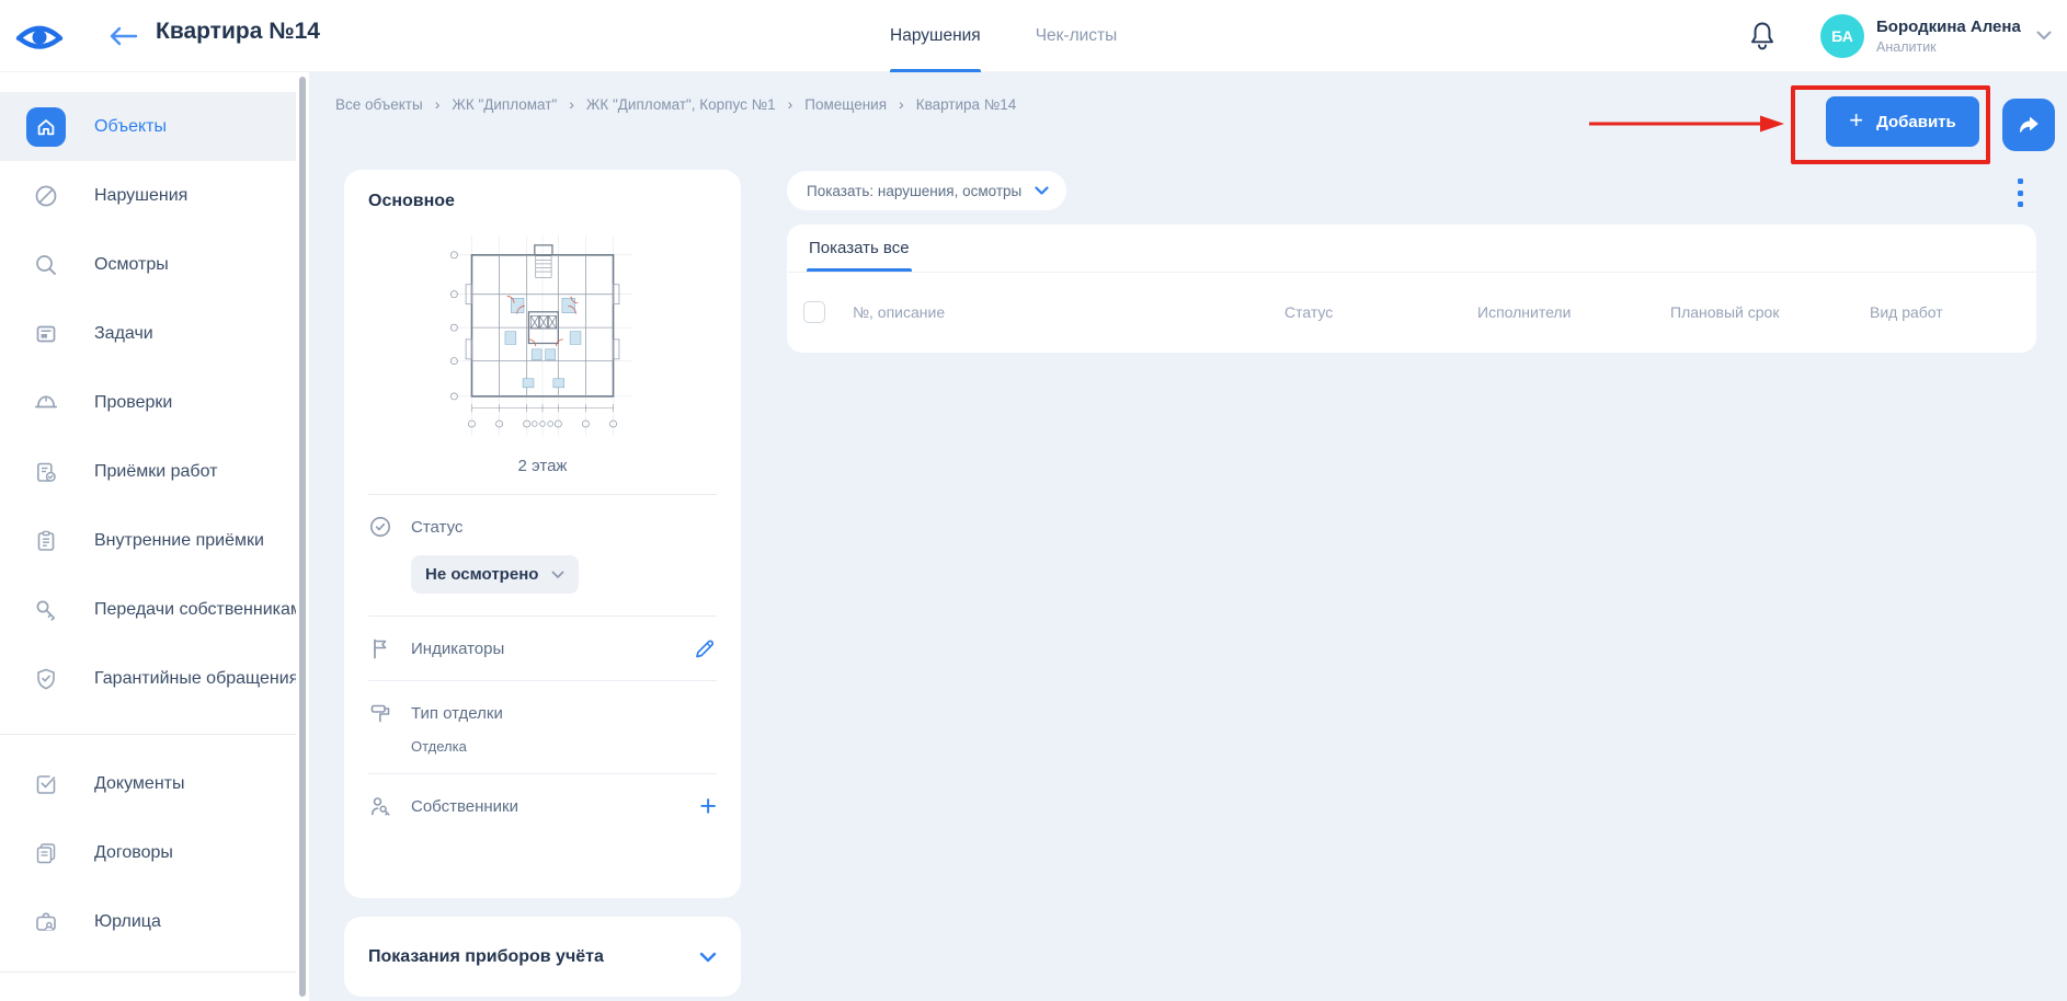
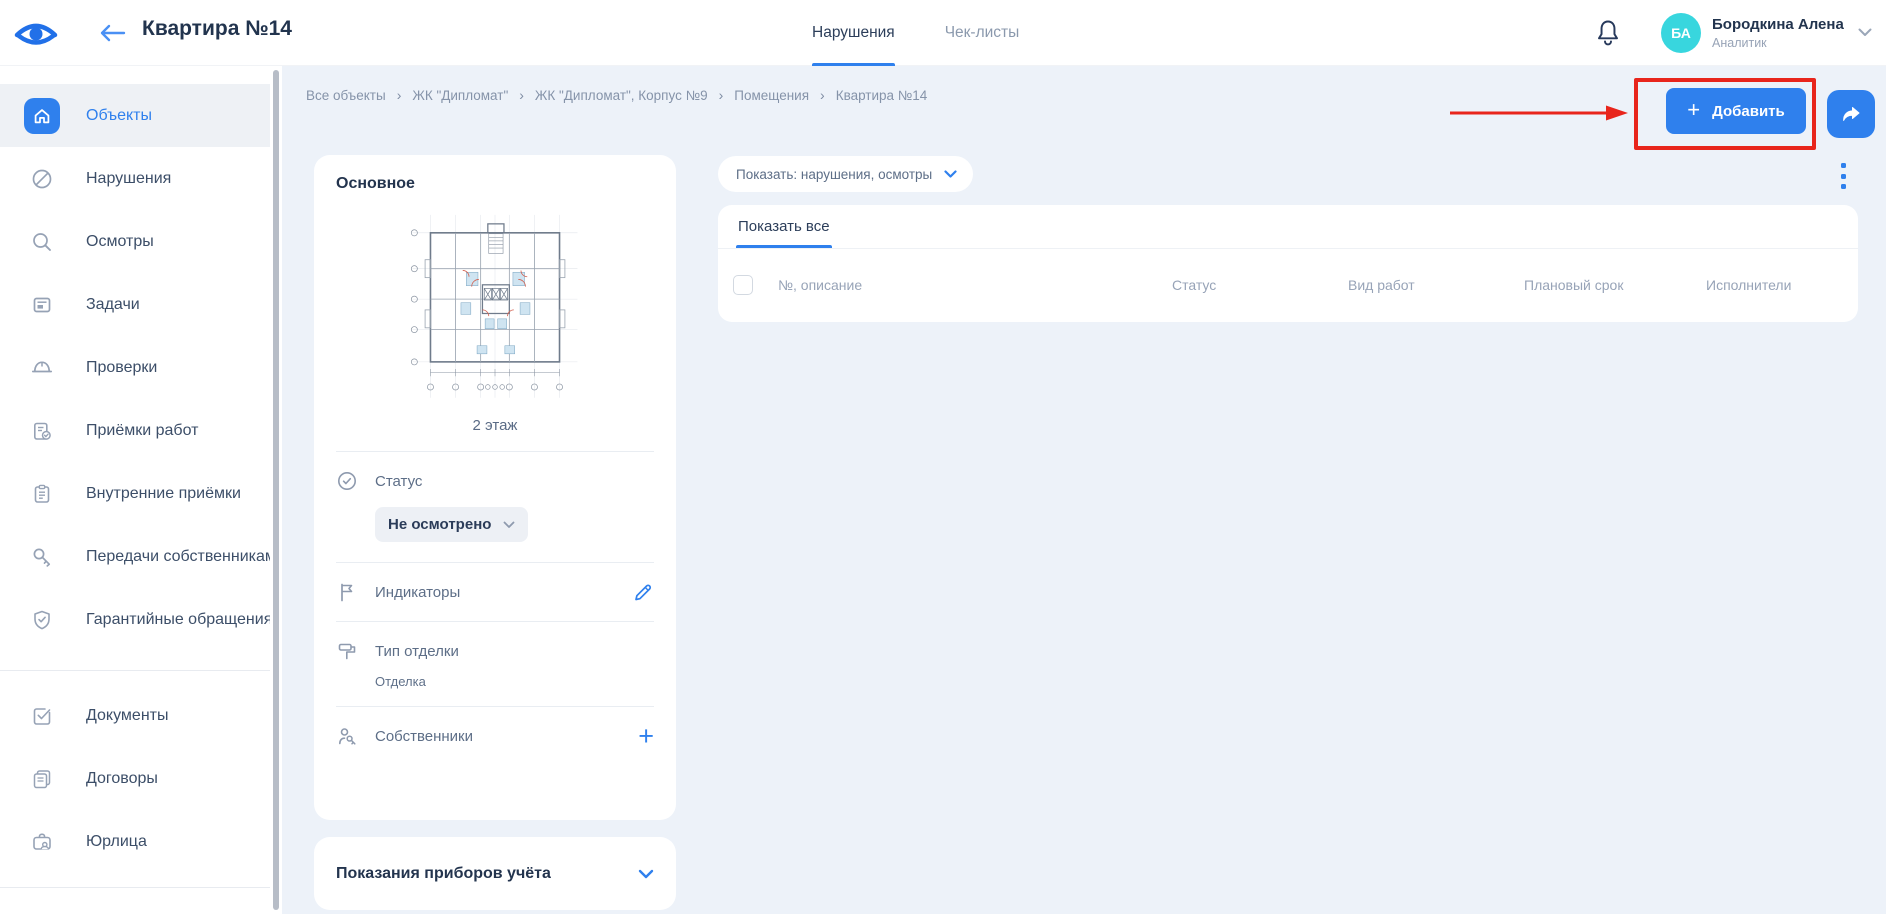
  Квартира №14
  Нарушения
  Чек-листы
  БА
  Бородкина Алена
  Аналитик
  Объекты
  Нарушения
  Осмотры
  Задачи
  Проверки
  Приёмки работ
  Внутренние приёмки
  Передачи собственника
  Гарантийные обращения
  Документы
  Договоры
  Юрлица
  Все объекты
  ›
  ЖК "Дипломат"
  ›
- ЖК "Дипломат", Корпус №1
+ ЖК "Дипломат", Корпус №9
  ›
  Помещения
  ›
  Квартира №14
  +
  Добавить
  Показать: нарушения, осмотры
  Показать все
  №, описание
  Статус
- Исполнители
+ Вид работ
  Плановый срок
- Вид работ
+ Исполнители
  Основное
  2 этаж
  Статус
  Не осмотрено
  Индикаторы
  Тип отделки
  Отделка
  Собственники
  +
  Показания приборов учёта
